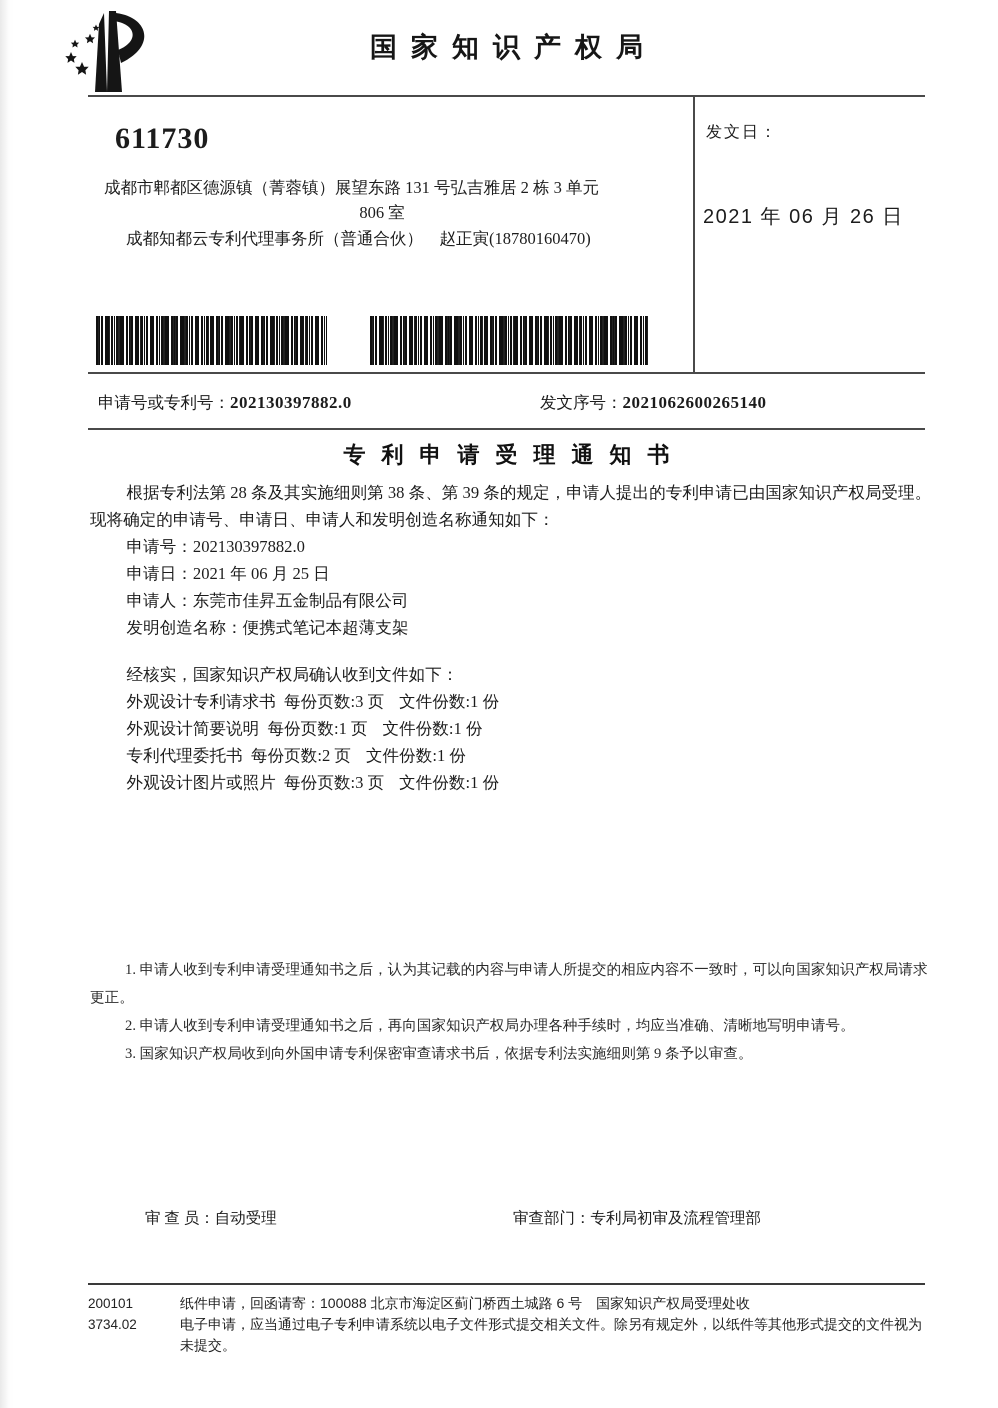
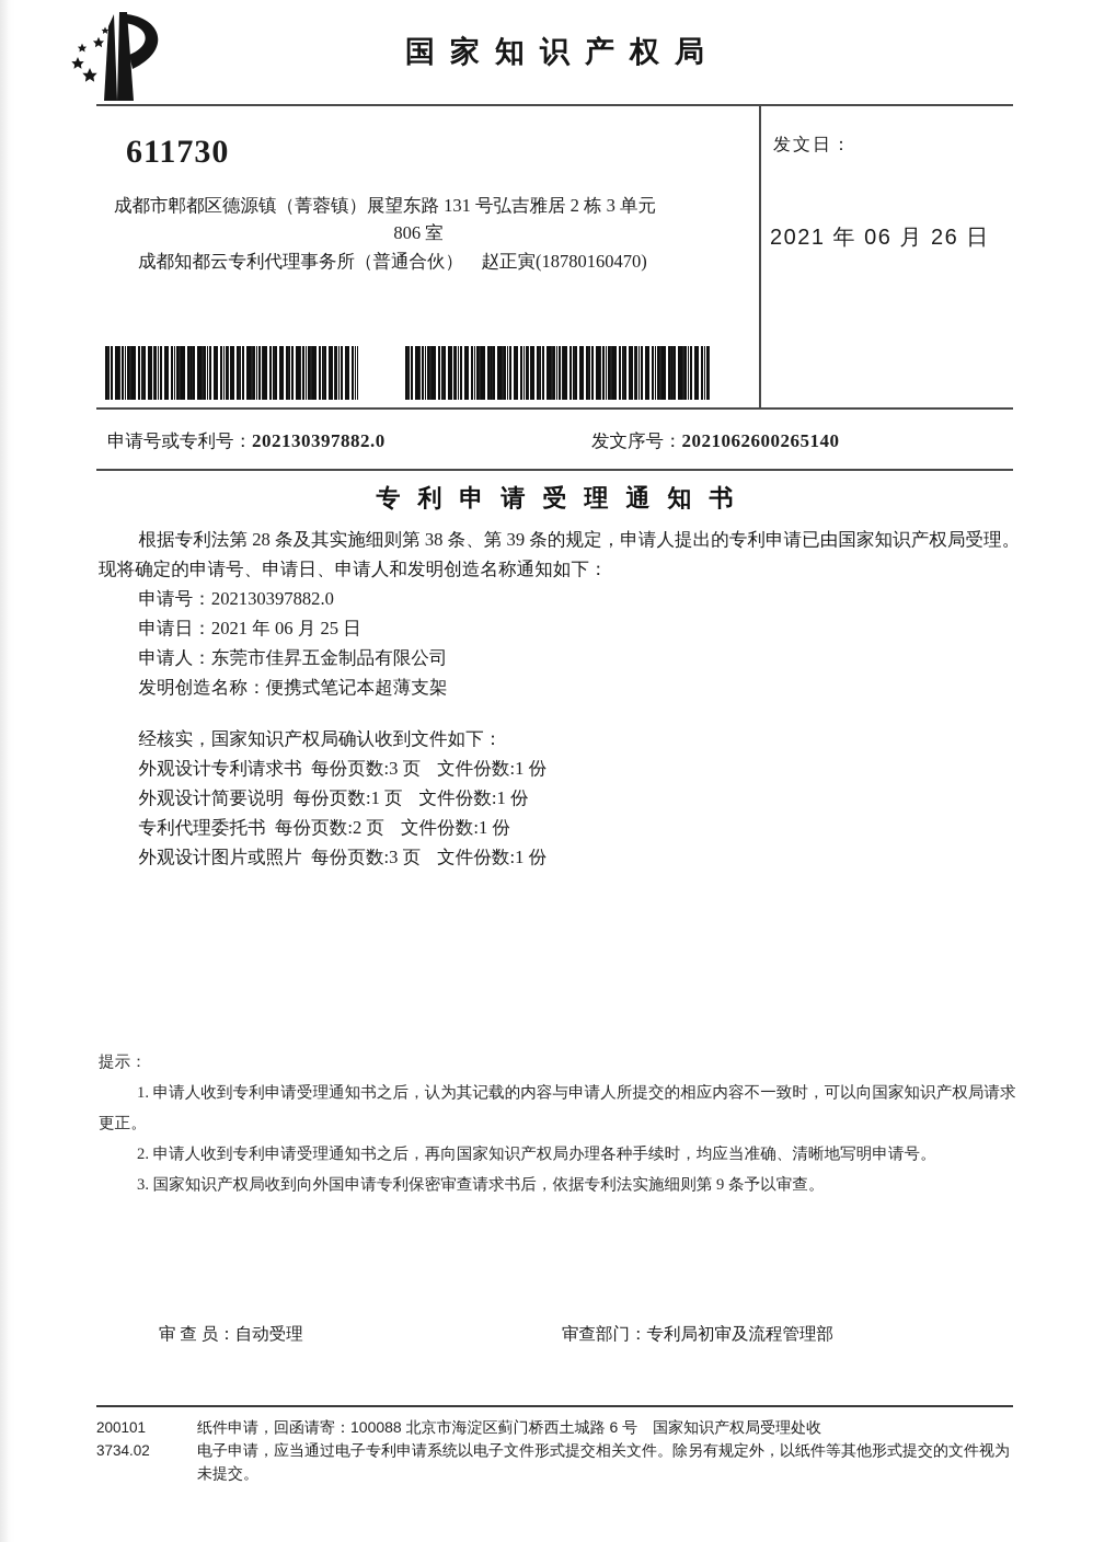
  国家知识产权局
  611730
  成都市郫都区德源镇（菁蓉镇）展望东路 131 号弘吉雅居 2 栋 3 单元
  806 室
  成都知都云专利代理事务所（普通合伙） 赵正寅(18780160470)
  发文日：
  2021 年 06 月 26 日
  申请号或专利号：202130397882.0
  发文序号：2021062600265140
  专利申请受理通知书
  根据专利法第 28 条及其实施细则第 38 条、第 39 条的规定，申请人提出的专利申请已由国家知识产权局受理。现将确定的申请号、申请日、申请人和发明创造名称通知如下：
  申请号：202130397882.0
  申请日：2021 年 06 月 25 日
  申请人：东莞市佳昇五金制品有限公司
  发明创造名称：便携式笔记本超薄支架
  经核实，国家知识产权局确认收到文件如下：
  外观设计专利请求书 每份页数:3 页 文件份数:1 份
  外观设计简要说明 每份页数:1 页 文件份数:1 份
  专利代理委托书 每份页数:2 页 文件份数:1 份
  外观设计图片或照片 每份页数:3 页 文件份数:1 份
+ 提示：
  1. 申请人收到专利申请受理通知书之后，认为其记载的内容与申请人所提交的相应内容不一致时，可以向国家知识产权局请求更正。
  2. 申请人收到专利申请受理通知书之后，再向国家知识产权局办理各种手续时，均应当准确、清晰地写明申请号。
  3. 国家知识产权局收到向外国申请专利保密审查请求书后，依据专利法实施细则第 9 条予以审查。
  审 查 员：自动受理
  审查部门：专利局初审及流程管理部
  200101
  3734.02
  纸件申请，回函请寄：100088 北京市海淀区蓟门桥西土城路 6 号 国家知识产权局受理处收
  电子申请，应当通过电子专利申请系统以电子文件形式提交相关文件。除另有规定外，以纸件等其他形式提交的文件视为未提交。
